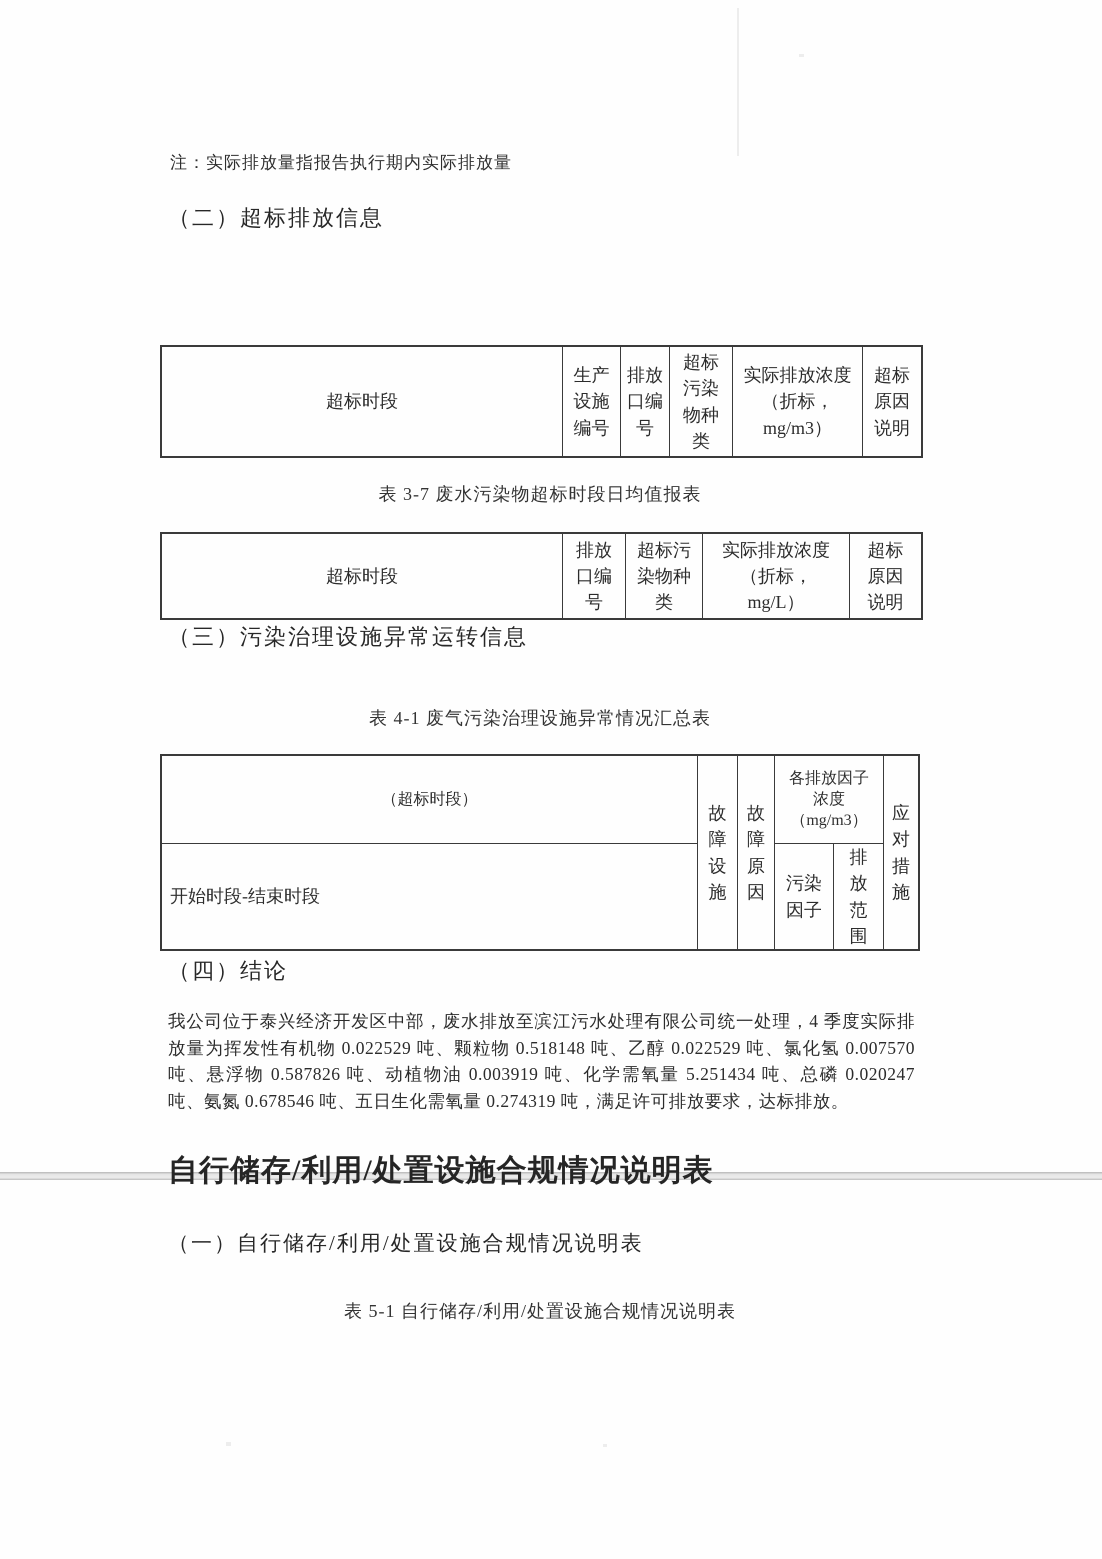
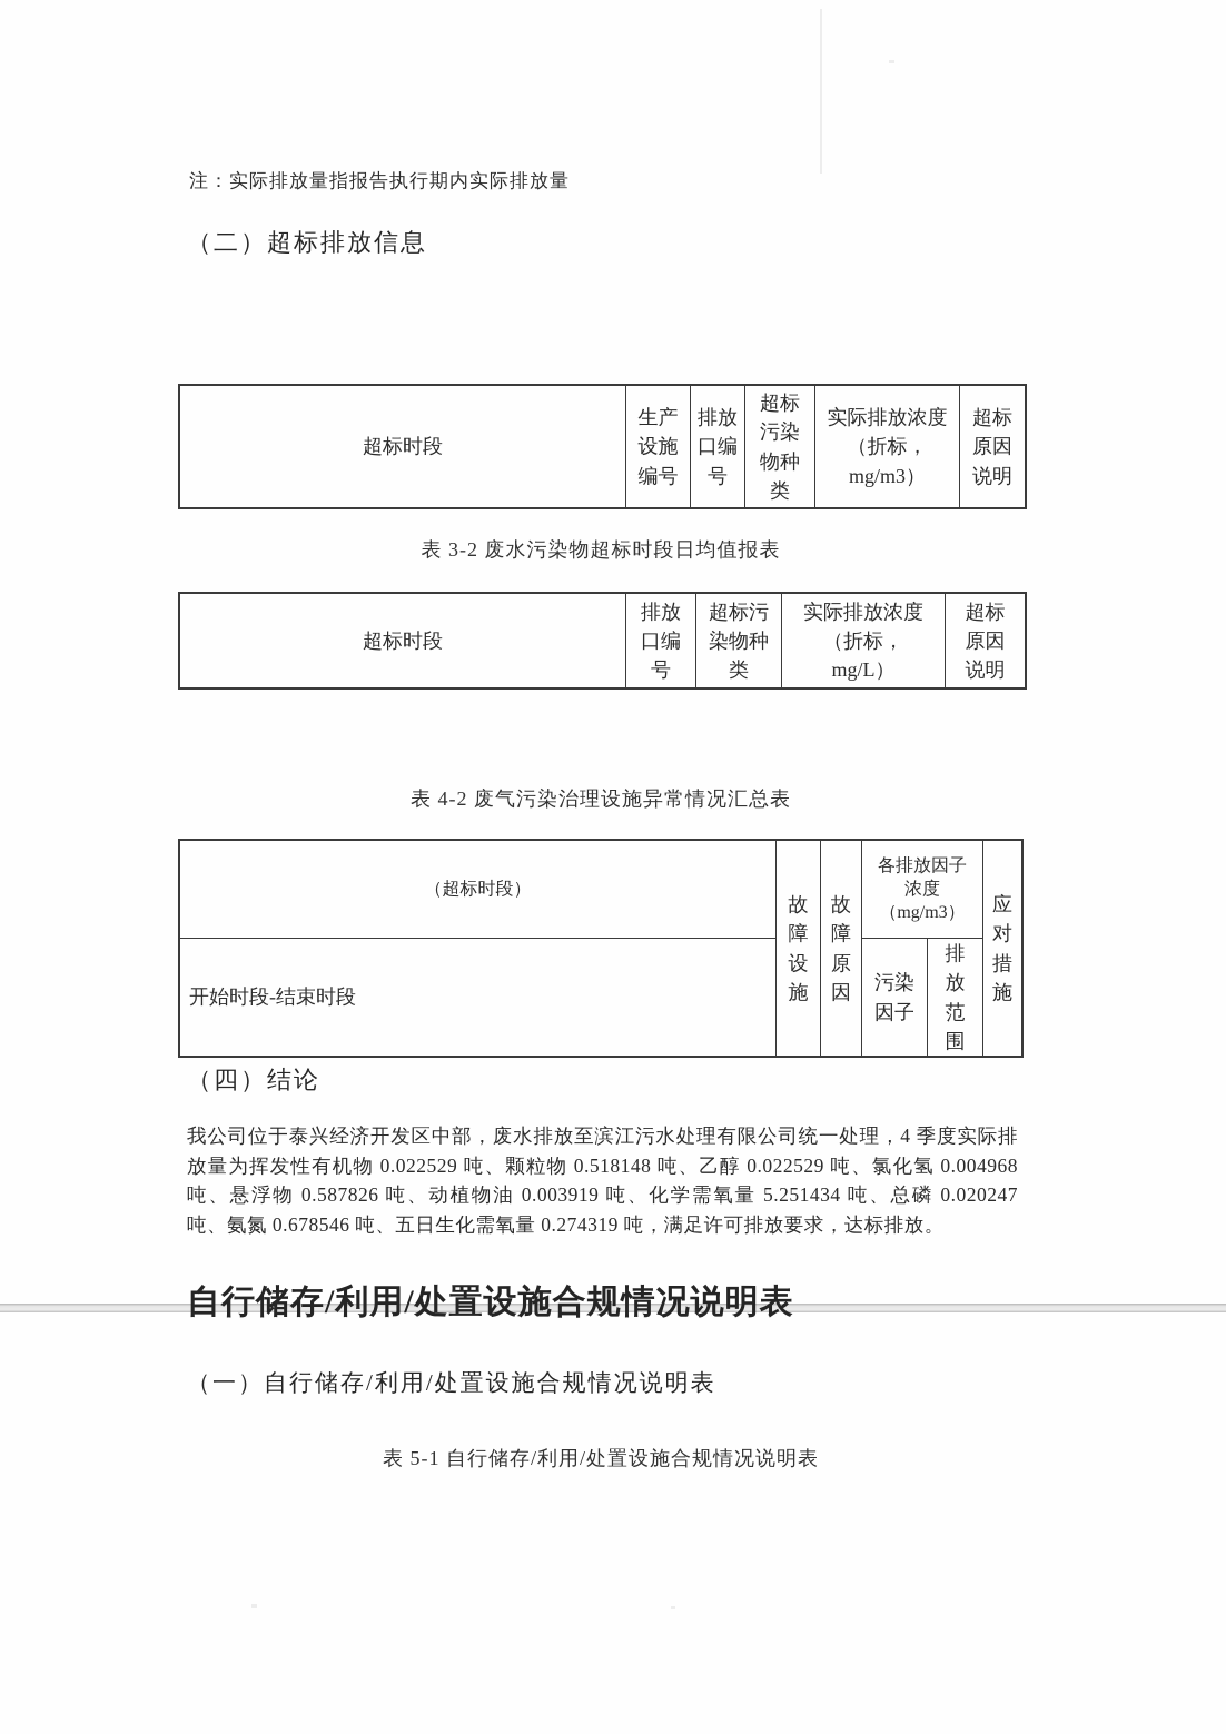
  注：实际排放量指报告执行期内实际排放量
  （二）超标排放信息
  超标时段
  生产设施编号
  排放口编号
  超标污染物种类
  实际排放浓度
  （折标，
  mg/m3）
  超标原因说明
- 表 3-7 废水污染物超标时段日均值报表
+ 表 3-2 废水污染物超标时段日均值报表
  超标时段
  排放口编号
  超标污染物种类
  实际排放浓度
  （折标，
  mg/L）
  超标原因说明
- （三）污染治理设施异常运转信息
- 表 4-1 废气污染治理设施异常情况汇总表
+ 表 4-2 废气污染治理设施异常情况汇总表
  （超标时段）
  开始时段-结束时段
  故障设施
  故障原因
  各排放因子
  浓度
  （mg/m3）
  污染因子
  排放范围
  应对措施
  （四）结论
- 我公司位于泰兴经济开发区中部，废水排放至滨江污水处理有限公司统一处理，4 季度实际排放量为挥发性有机物 0.022529 吨、颗粒物 0.518148 吨、乙醇 0.022529 吨、氯化氢 0.007570 吨、悬浮物 0.587826 吨、动植物油 0.003919 吨、化学需氧量 5.251434 吨、总磷 0.020247 吨、氨氮 0.678546 吨、五日生化需氧量 0.274319 吨，满足许可排放要求，达标排放。
+ 我公司位于泰兴经济开发区中部，废水排放至滨江污水处理有限公司统一处理，4 季度实际排放量为挥发性有机物 0.022529 吨、颗粒物 0.518148 吨、乙醇 0.022529 吨、氯化氢 0.004968 吨、悬浮物 0.587826 吨、动植物油 0.003919 吨、化学需氧量 5.251434 吨、总磷 0.020247 吨、氨氮 0.678546 吨、五日生化需氧量 0.274319 吨，满足许可排放要求，达标排放。
  自行储存/利用/处置设施合规情况说明表
  （一）自行储存/利用/处置设施合规情况说明表
  表 5-1 自行储存/利用/处置设施合规情况说明表
